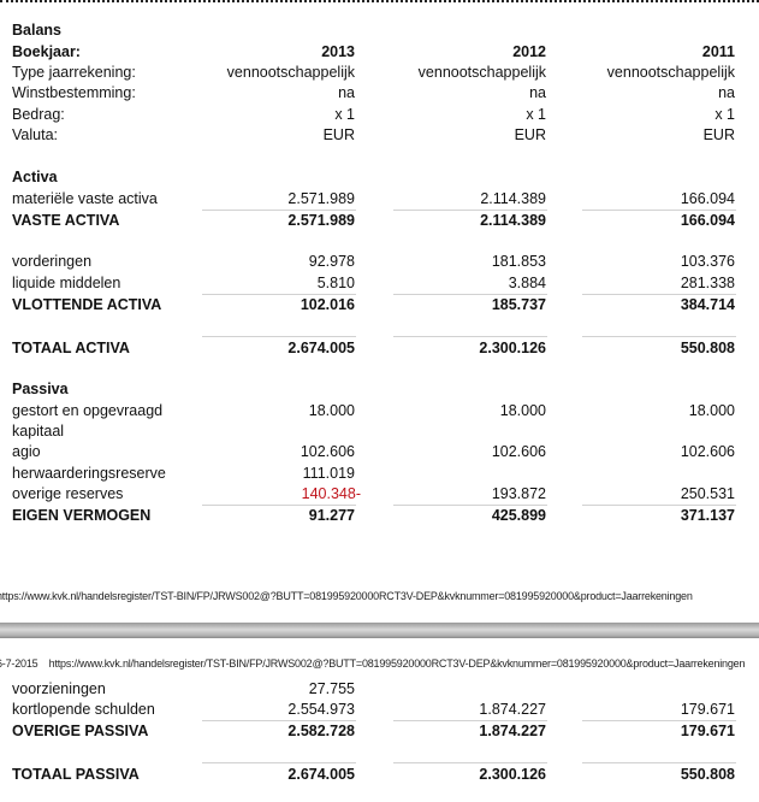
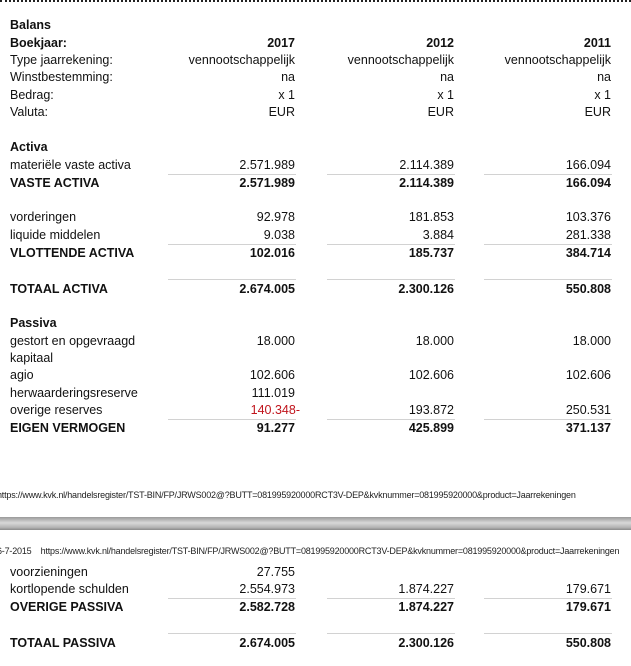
  Balans
  Boekjaar:
- 2013
+ 2017
  2012
  2011
  Type jaarrekening:
  vennootschappelijk
  vennootschappelijk
  vennootschappelijk
  Winstbestemming:
  na
  na
  na
  Bedrag:
  x 1
  x 1
  x 1
  Valuta:
  EUR
  EUR
  EUR
  Activa
  materiële vaste activa
  2.571.989
  2.114.389
  166.094
  VASTE ACTIVA
  2.571.989
  2.114.389
  166.094
  vorderingen
  92.978
  181.853
  103.376
  liquide middelen
- 5.810
+ 9.038
  3.884
  281.338
  VLOTTENDE ACTIVA
  102.016
  185.737
  384.714
  TOTAAL ACTIVA
  2.674.005
  2.300.126
  550.808
  Passiva
  gestort en opgevraagd
  18.000
  18.000
  18.000
  kapitaal
  agio
  102.606
  102.606
  102.606
  herwaarderingsreserve
  111.019
  overige reserves
  140.348-
  193.872
  250.531
  EIGEN VERMOGEN
  91.277
  425.899
  371.137
  ttps://www.kvk.nl/handelsregister/TST-BIN/FP/JRWS002@?BUTT=081995920000RCT3V-DEP&kvknummer=081995920000&product=Jaarrekeningen
  -7-2015 https://www.kvk.nl/handelsregister/TST-BIN/FP/JRWS002@?BUTT=081995920000RCT3V-DEP&kvknummer=081995920000&product=Jaarrekeningen
  voorzieningen
  27.755
  kortlopende schulden
  2.554.973
  1.874.227
  179.671
  OVERIGE PASSIVA
  2.582.728
  1.874.227
  179.671
  TOTAAL PASSIVA
  2.674.005
  2.300.126
  550.808
